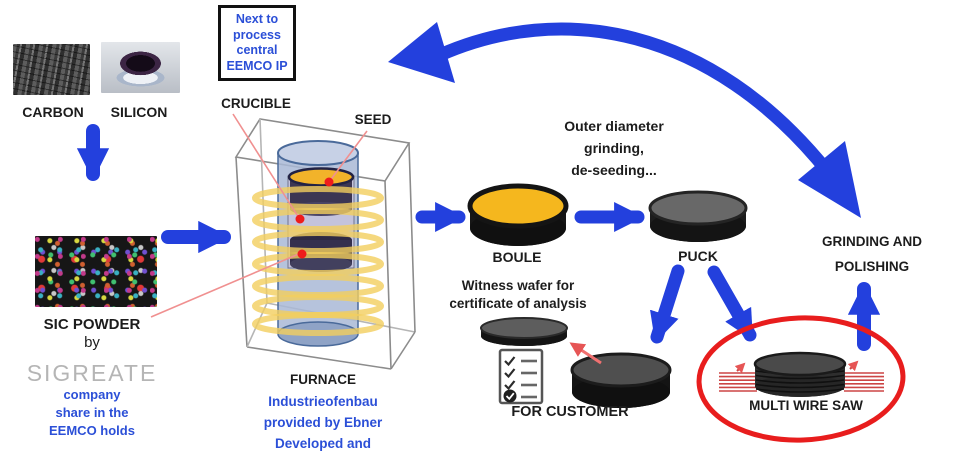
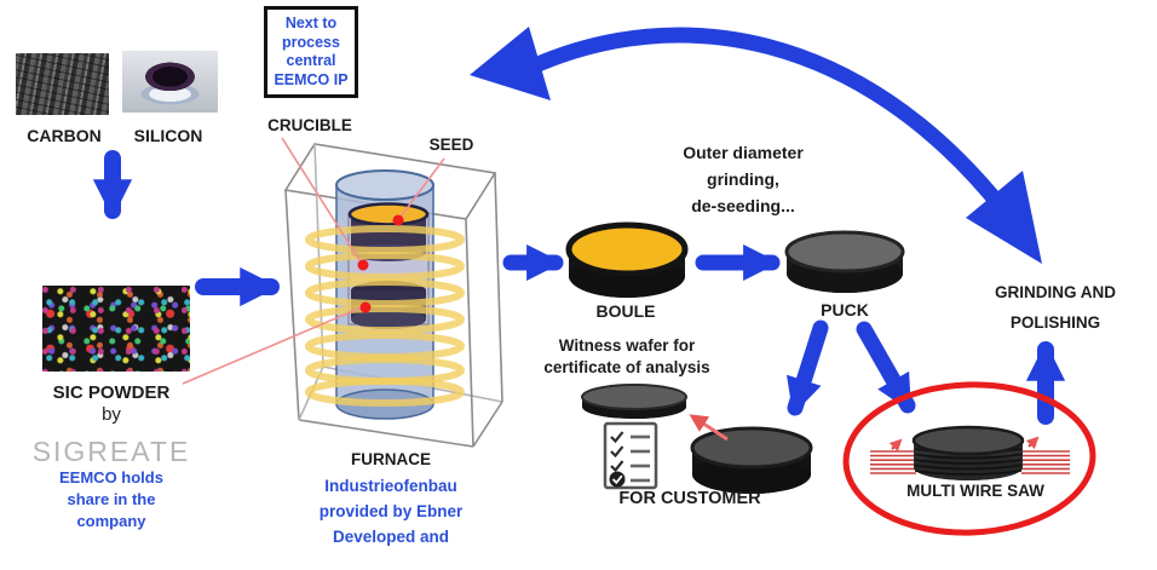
  CARBON
  SILICON
  SIC POWDER
  by
  SIGREATE
- company
+ EEMCO holds
  share in the
- EEMCO holds
+ company
  Next to
  process
  central
  EEMCO IP
  CRUCIBLE
  SEED
  FURNACE
  Industrieofenbau
  provided by Ebner
  Developed and
  Outer diameter
  grinding,
  de-seeding...
  BOULE
  PUCK
  Witness wafer for
  certificate of analysis
  FOR CUSTOMER
  MULTI WIRE SAW
  GRINDING AND
  POLISHING
